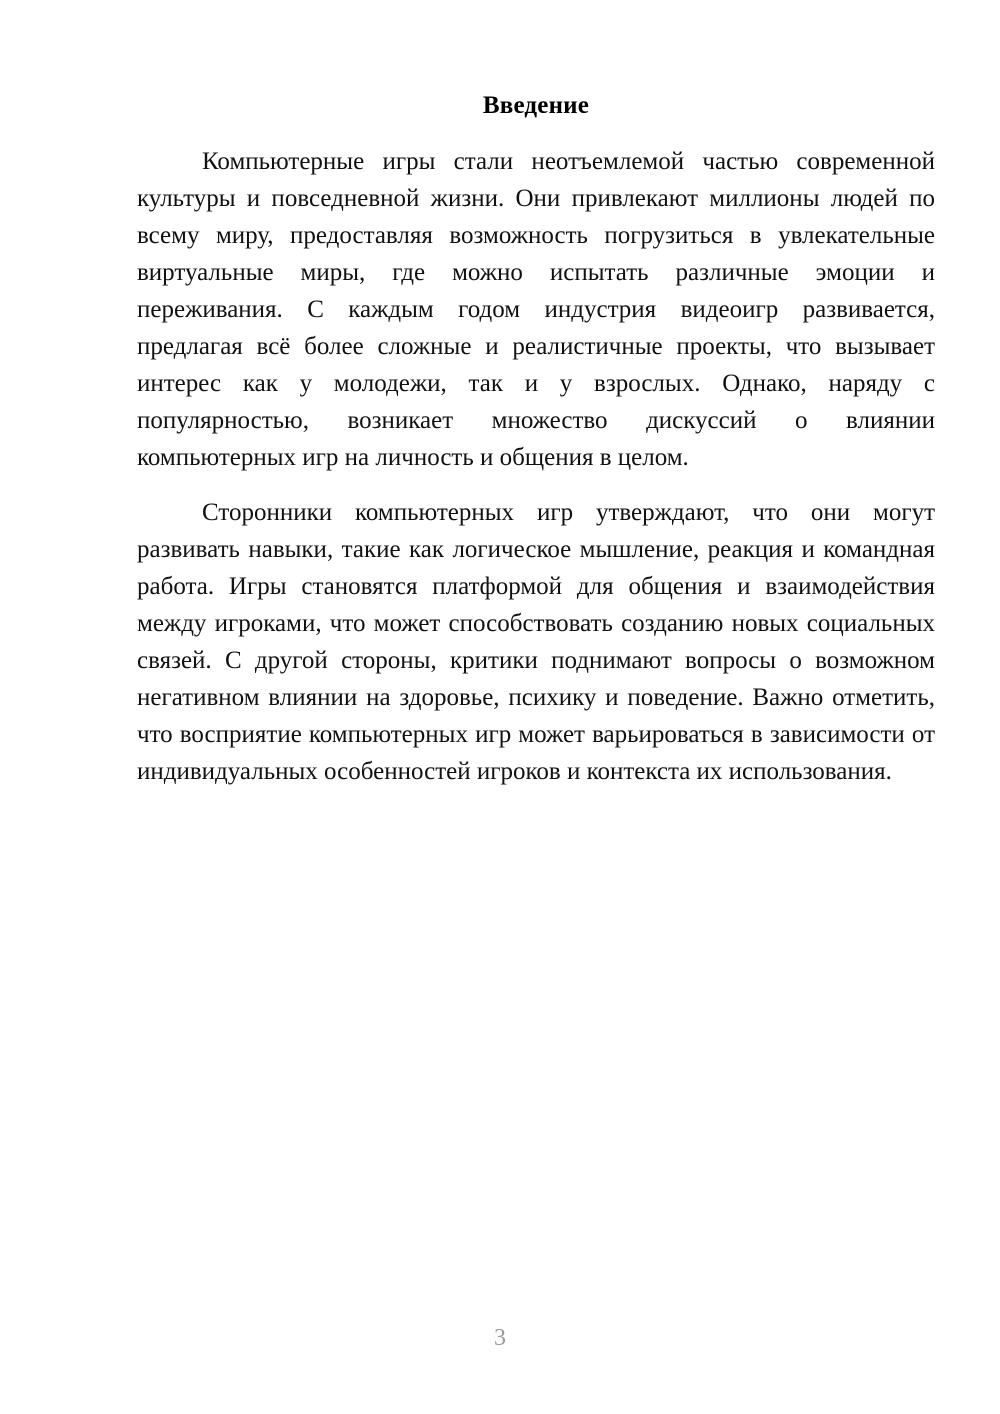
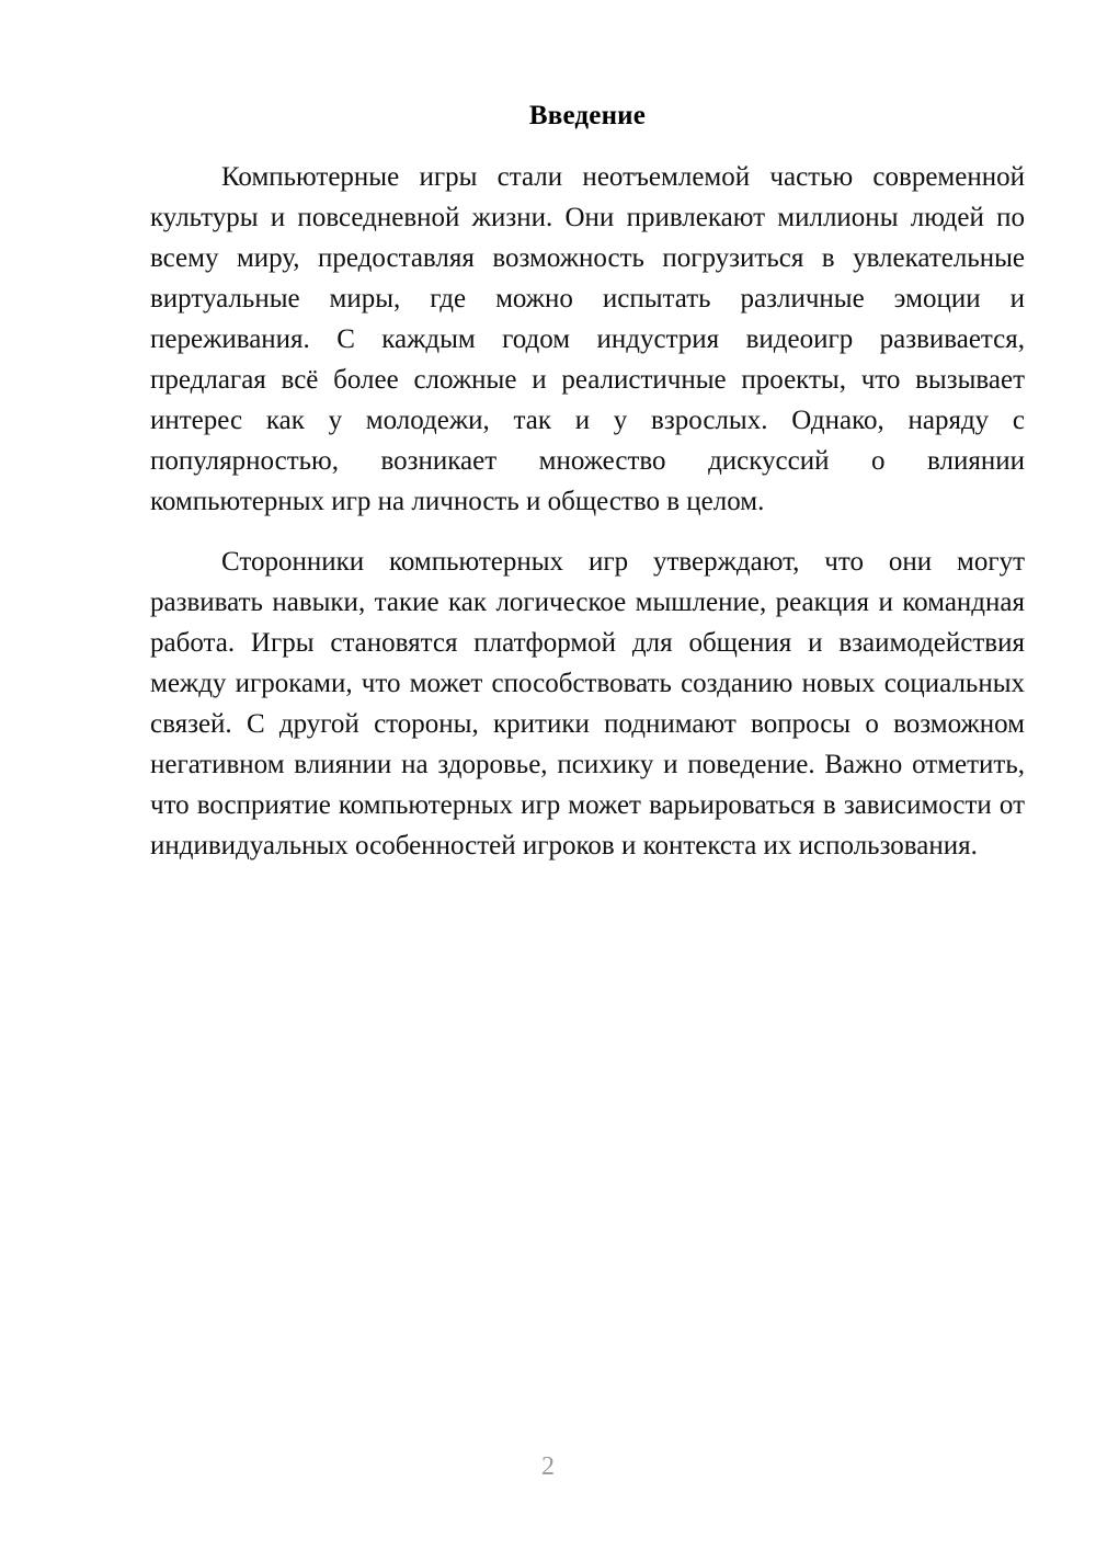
  Введение
- Компьютерные игры стали неотъемлемой частью современной культуры и повседневной жизни. Они привлекают миллионы людей по всему миру, предоставляя возможность погрузиться в увлекательные виртуальные миры, где можно испытать различные эмоции и переживания. С каждым годом индустрия видеоигр развивается, предлагая всё более сложные и реалистичные проекты, что вызывает интерес как у молодежи, так и у взрослых. Однако, наряду с популярностью, возникает множество дискуссий о влиянии компьютерных игр на личность и общения в целом.
+ Компьютерные игры стали неотъемлемой частью современной культуры и повседневной жизни. Они привлекают миллионы людей по всему миру, предоставляя возможность погрузиться в увлекательные виртуальные миры, где можно испытать различные эмоции и переживания. С каждым годом индустрия видеоигр развивается, предлагая всё более сложные и реалистичные проекты, что вызывает интерес как у молодежи, так и у взрослых. Однако, наряду с популярностью, возникает множество дискуссий о влиянии компьютерных игр на личность и общество в целом.
  Сторонники компьютерных игр утверждают, что они могут развивать навыки, такие как логическое мышление, реакция и командная работа. Игры становятся платформой для общения и взаимодействия между игроками, что может способствовать созданию новых социальных связей. С другой стороны, критики поднимают вопросы о возможном негативном влиянии на здоровье, психику и поведение. Важно отметить, что восприятие компьютерных игр может варьироваться в зависимости от индивидуальных особенностей игроков и контекста их использования.
- 3
+ 2
